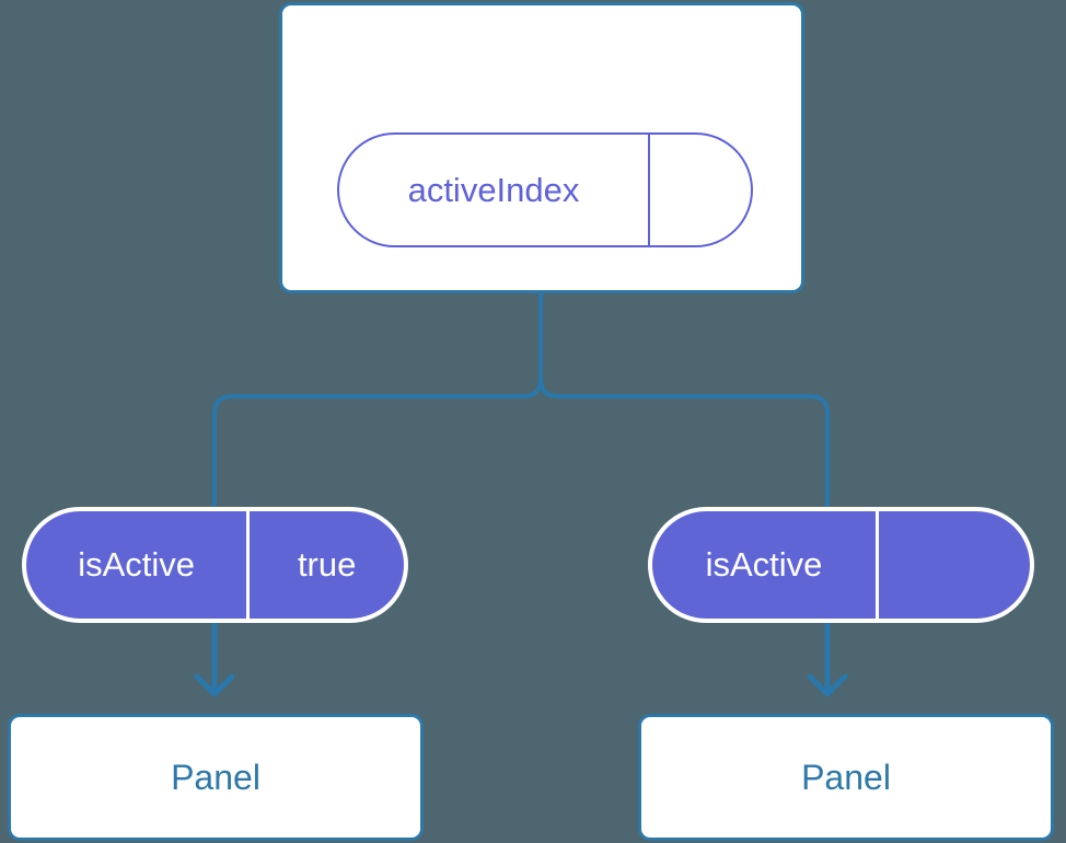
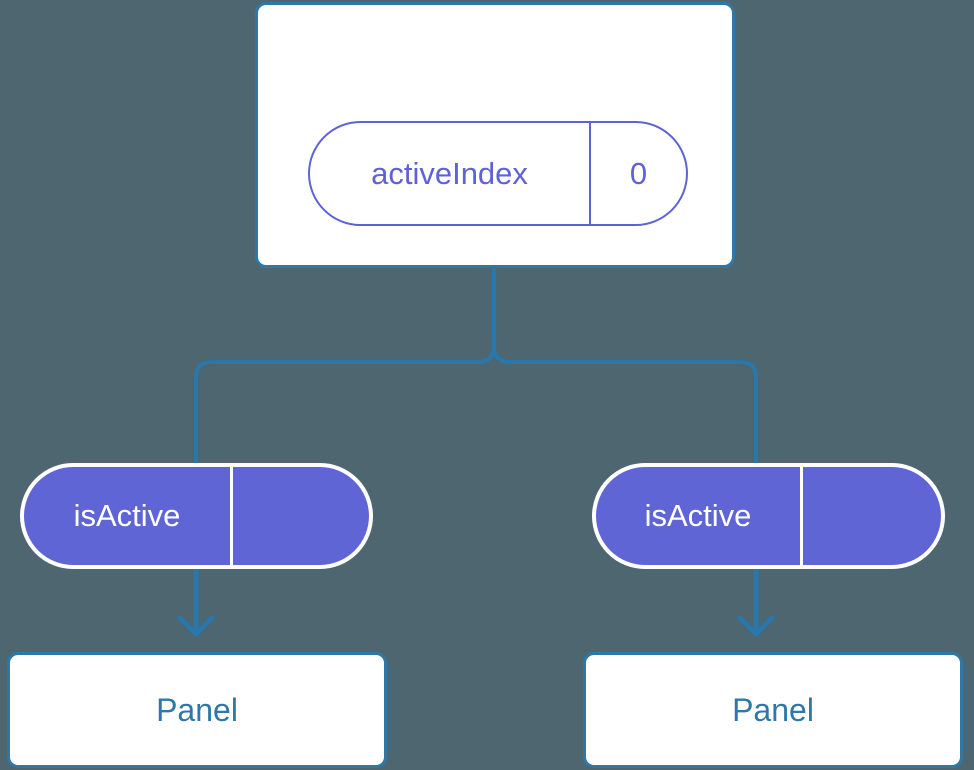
  activeIndex
+ 0
  isActive
- true
  isActive
  Panel
  Panel
